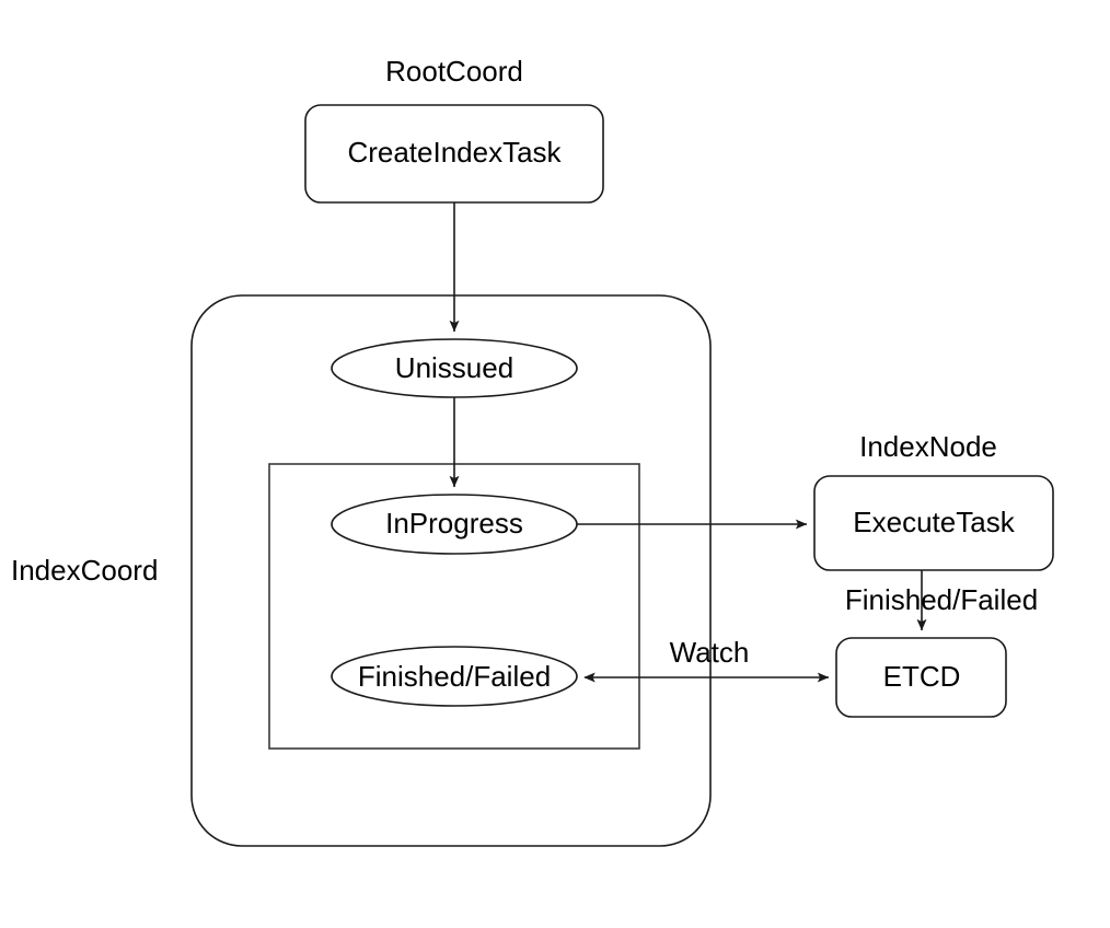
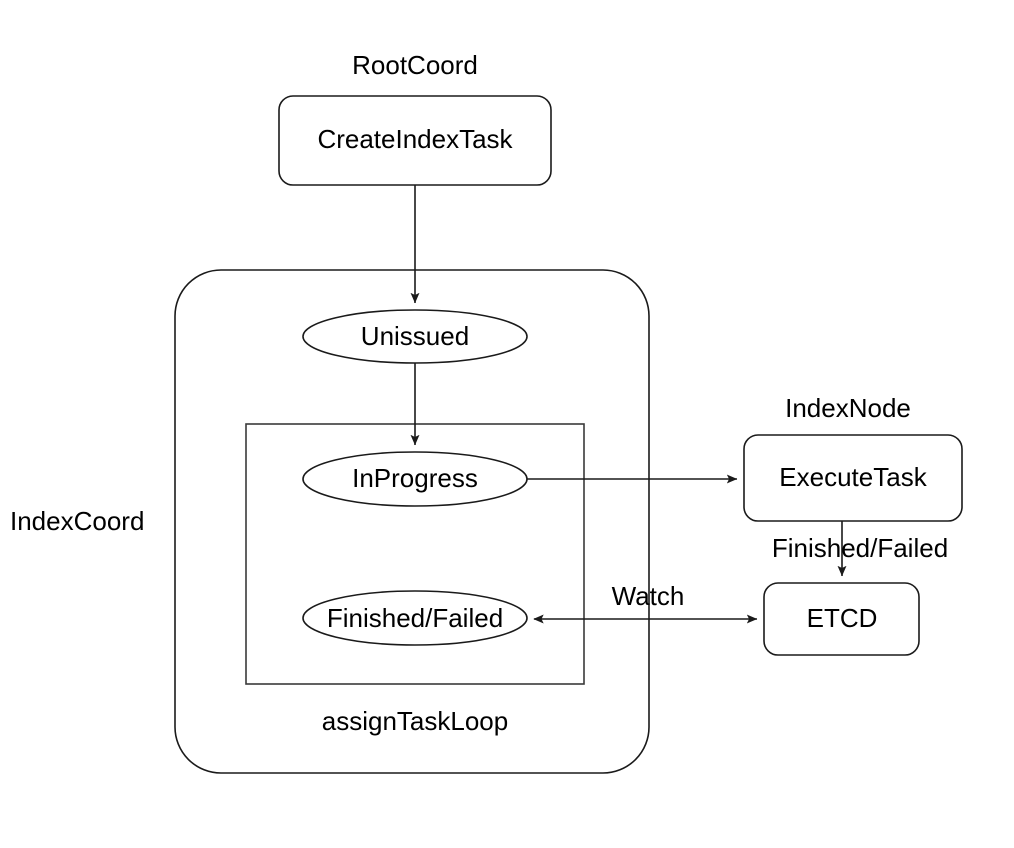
  CreateIndexTask
  Unissued
  InProgress
  Finished/Failed
  ExecuteTask
  ETCD
  RootCoord
  IndexCoord
  IndexNode
+ assignTaskLoop
  Finished/Failed
  Watch
